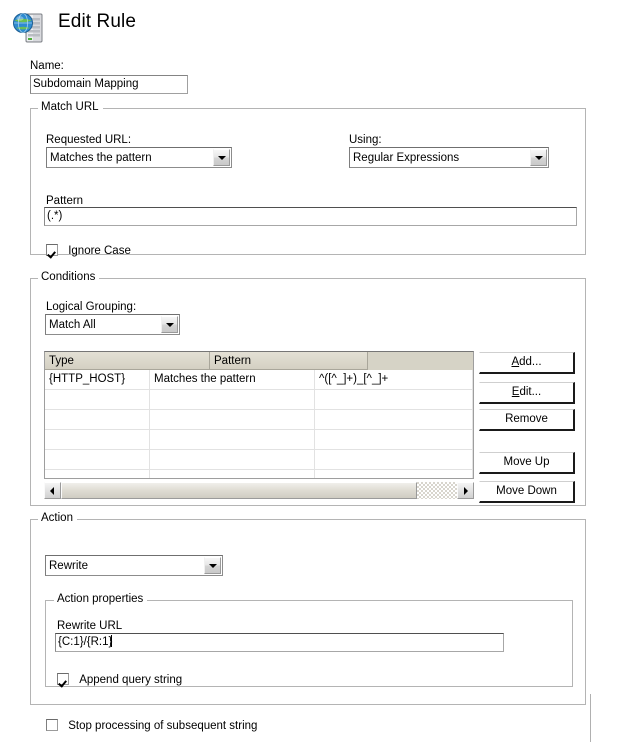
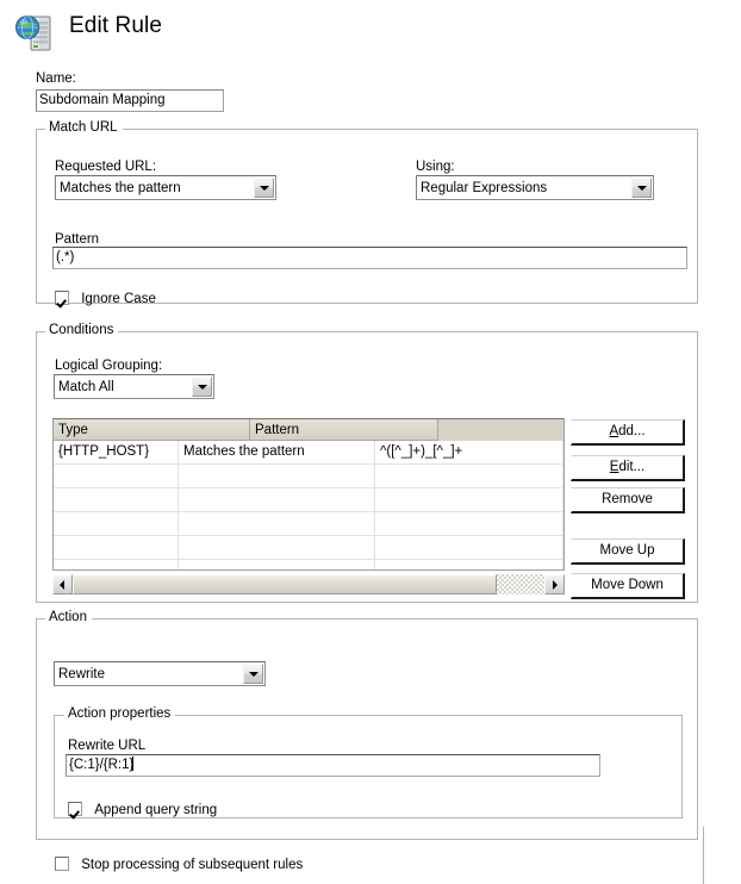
  Edit Rule
  Name:
  Subdomain Mapping
  Match URL
  Requested URL:
  Matches the pattern
  Using:
  Regular Expressions
  Pattern
  (.*)
  Ignore Case
  Conditions
  Logical Grouping:
  Match All
  Type
  Pattern
  {HTTP_HOST}
  Matches the pattern
  ^([^_]+)_[^_]+
  Add...
  Edit...
  Remove
  Move Up
  Move Down
  Action
  Rewrite
  Action properties
  Rewrite URL
  {C:1}/{R:1}
  Append query string
- Stop processing of subsequent string
+ Stop processing of subsequent rules
